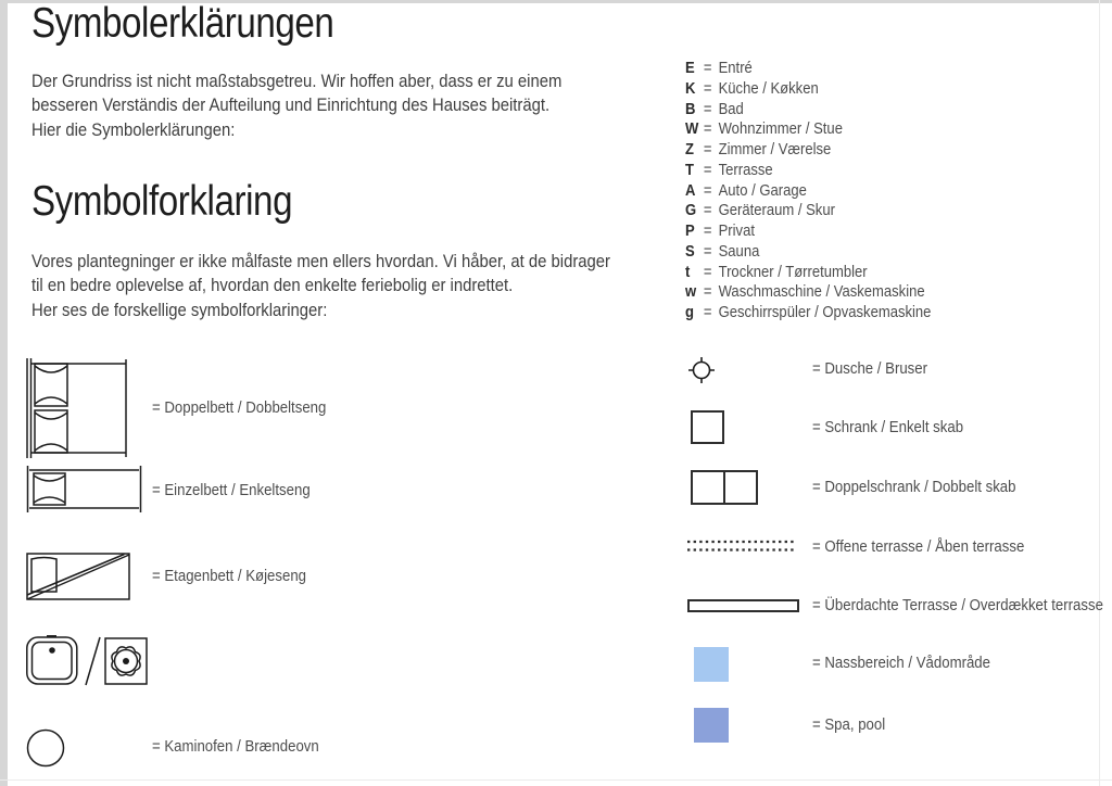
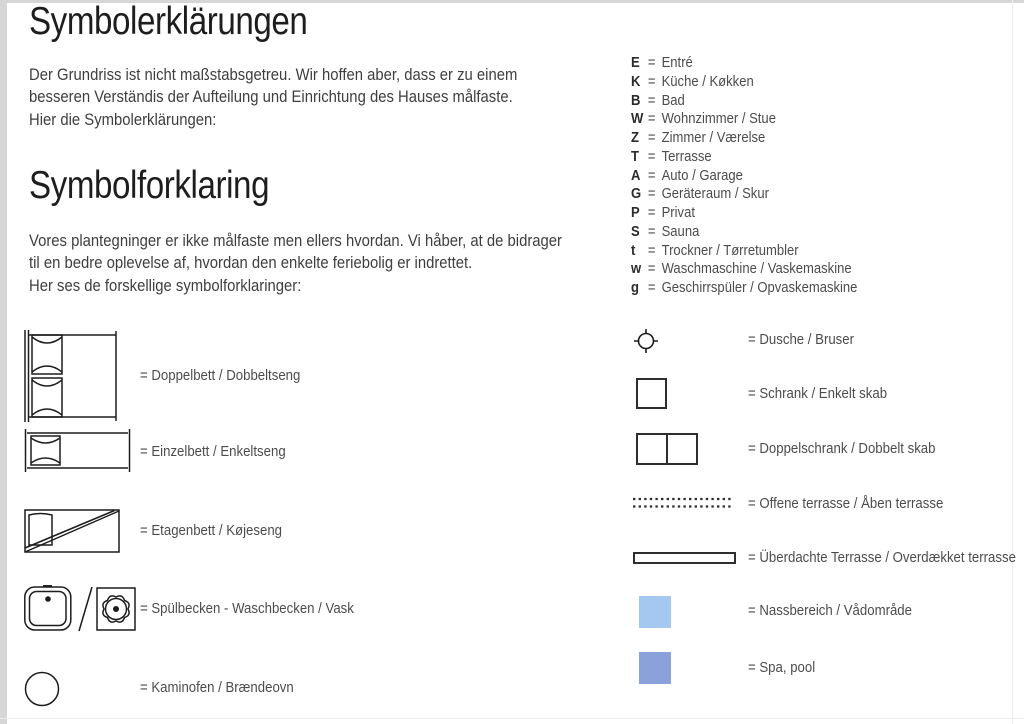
  Symbolerklärungen
  Der Grundriss ist nicht maßstabsgetreu. Wir hoffen aber, dass er zu einem
- besseren Verständis der Aufteilung und Einrichtung des Hauses beiträgt.
+ besseren Verständis der Aufteilung und Einrichtung des Hauses målfaste.
  Hier die Symbolerklärungen:
  Symbolforklaring
  Vores plantegninger er ikke målfaste men ellers hvordan. Vi håber, at de bidrager
  til en bedre oplevelse af, hvordan den enkelte feriebolig er indrettet.
  Her ses de forskellige symbolforklaringer:
  E = Entré
  K = Küche / Køkken
  B = Bad
  W = Wohnzimmer / Stue
  Z = Zimmer / Værelse
  T = Terrasse
  A = Auto / Garage
  G = Geräteraum / Skur
  P = Privat
  S = Sauna
  t = Trockner / Tørretumbler
  w = Waschmaschine / Vaskemaskine
  g = Geschirrspüler / Opvaskemaskine
  = Doppelbett / Dobbeltseng
  = Einzelbett / Enkeltseng
  = Etagenbett / Køjeseng
+ = Spülbecken - Waschbecken / Vask
  = Kaminofen / Brændeovn
  = Dusche / Bruser
  = Schrank / Enkelt skab
  = Doppelschrank / Dobbelt skab
  = Offene terrasse / Åben terrasse
  = Überdachte Terrasse / Overdækket terrasse
  = Nassbereich / Vådområde
  = Spa, pool
